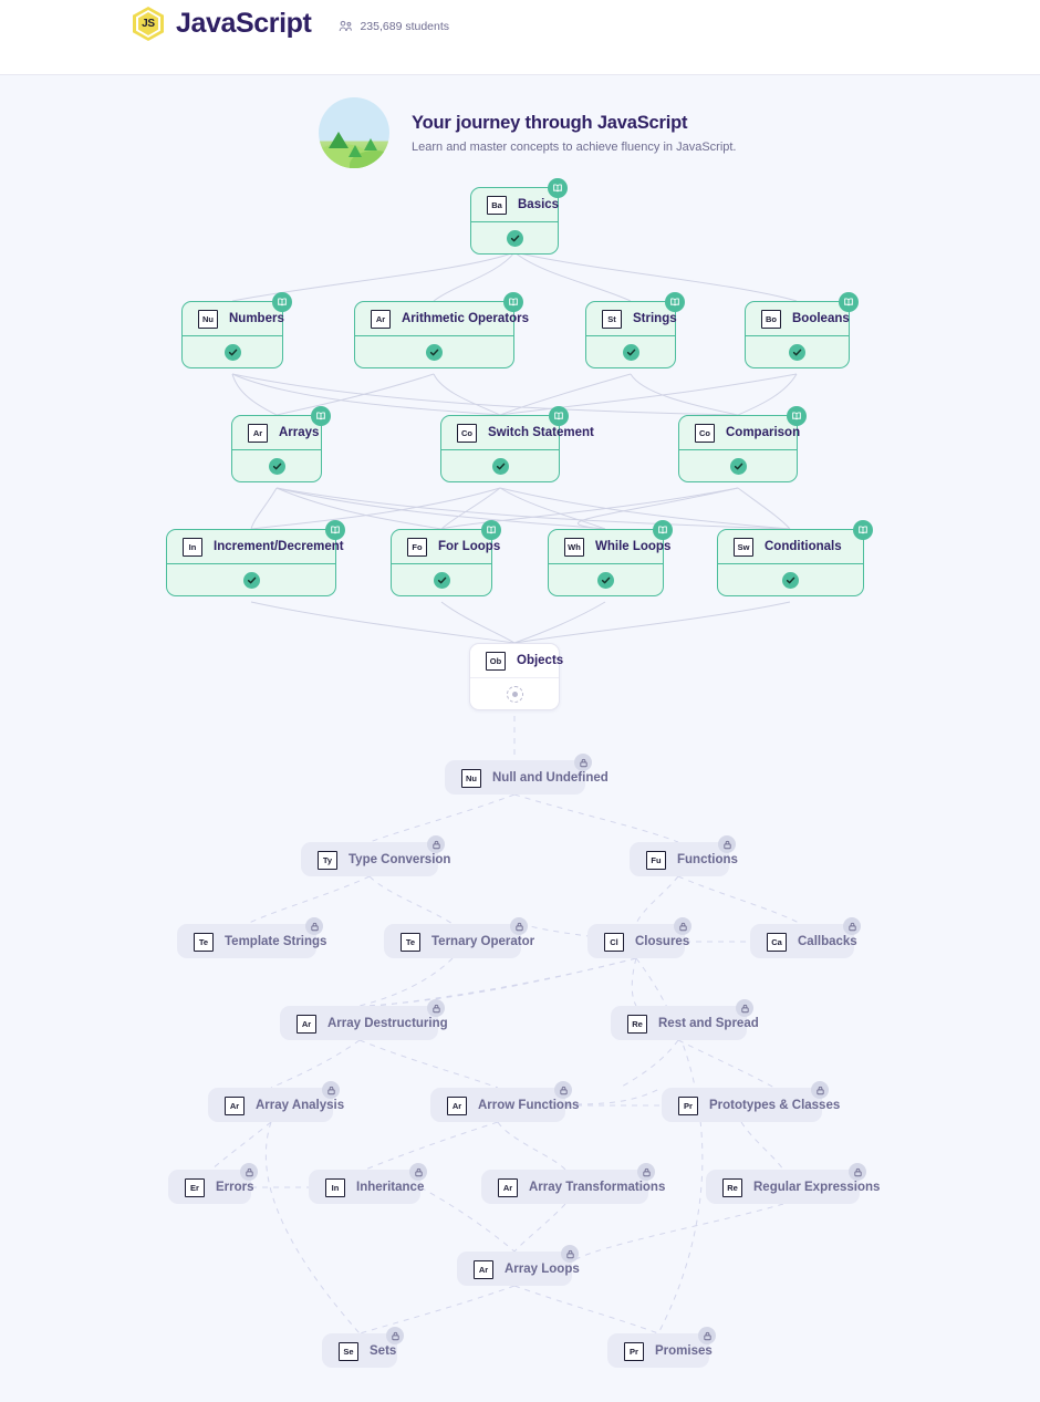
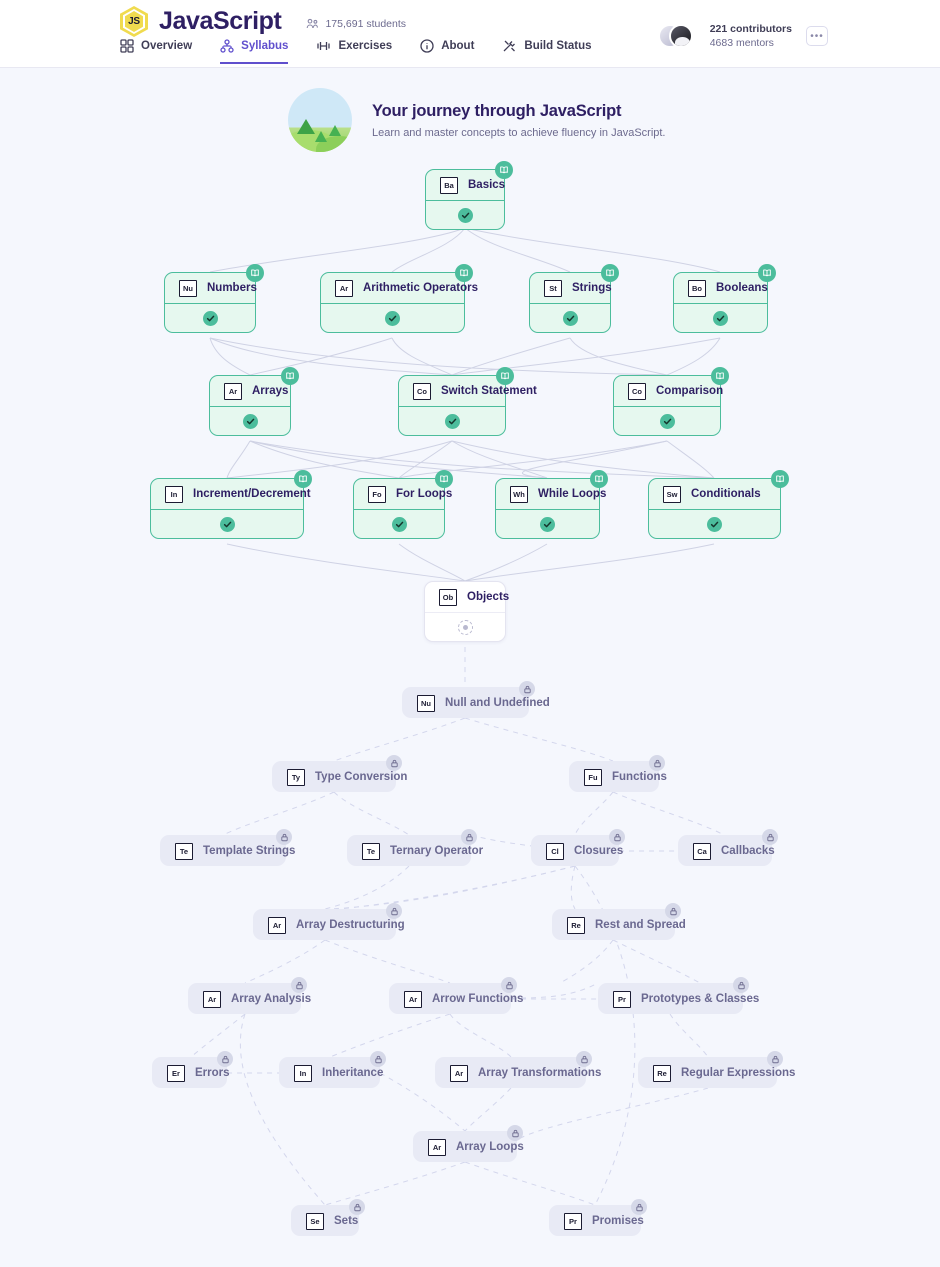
  JS
  JavaScript
- 235,689 students
+ 175,691 students
+ Overview
+ Syllabus
+ Exercises
+ About
+ Build Status
+ 221 contributors
+ 4683 mentors
+ •••
  Your journey through JavaScript
  Learn and master concepts to achieve fluency in JavaScript.
  Ba
  Basics
  Nu
  Numbers
  Ar
  Arithmetic Operators
  St
  Strings
  Bo
  Booleans
  Ar
  Arrays
  Co
  Switch Statement
  Co
  Comparison
  In
  Increment/Decrement
  Fo
  For Loops
  Wh
  While Loops
  Sw
  Conditionals
  Ob
  Objects
  Nu
  Null and Undefined
  Ty
  Type Conversion
  Fu
  Functions
  Te
  Template Strings
  Te
  Ternary Operator
  Cl
  Closures
  Ca
  Callbacks
  Ar
  Array Destructuring
  Re
  Rest and Spread
  Ar
  Array Analysis
  Ar
  Arrow Functions
  Pr
  Prototypes & Classes
  Er
  Errors
  In
  Inheritance
  Ar
  Array Transformations
  Re
  Regular Expressions
  Ar
  Array Loops
  Se
  Sets
  Pr
  Promises
